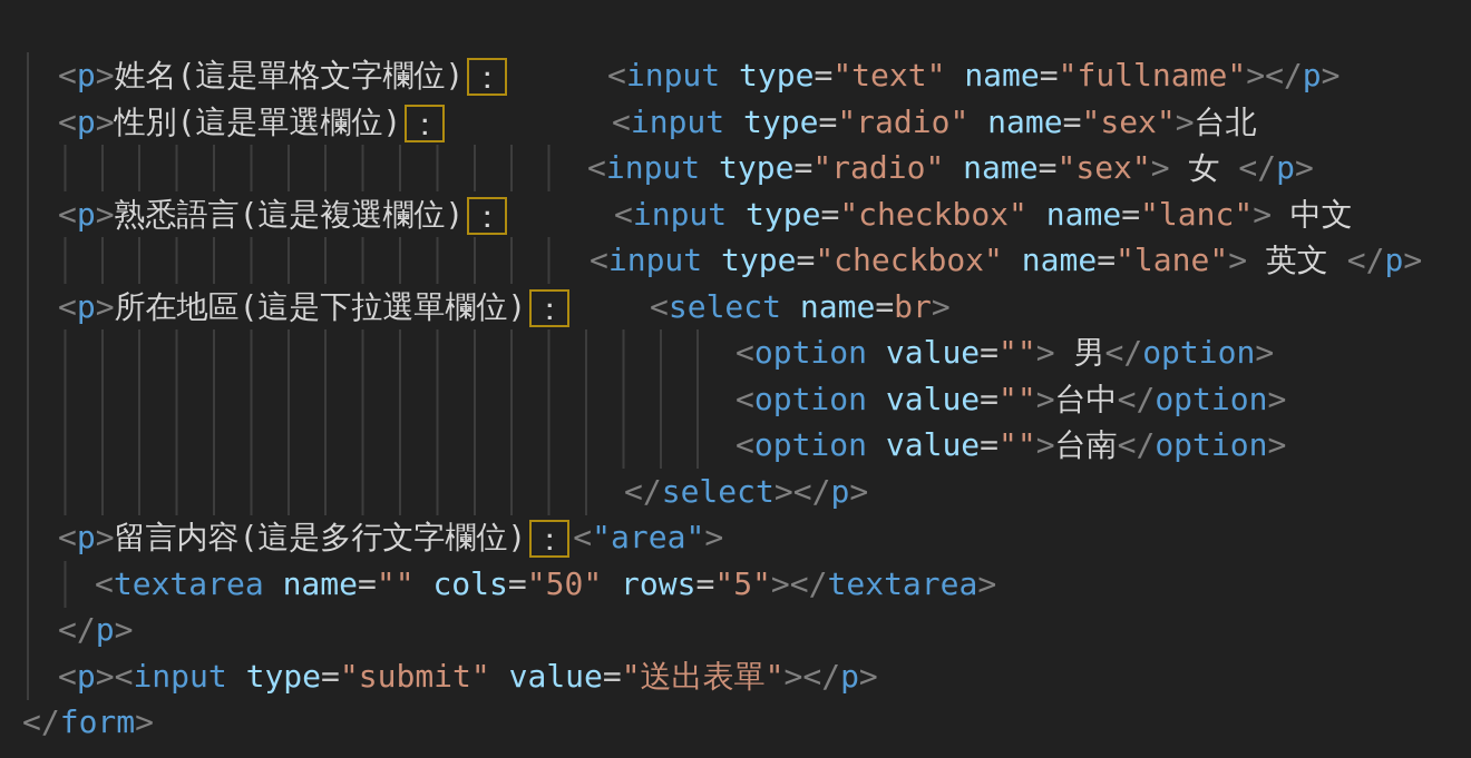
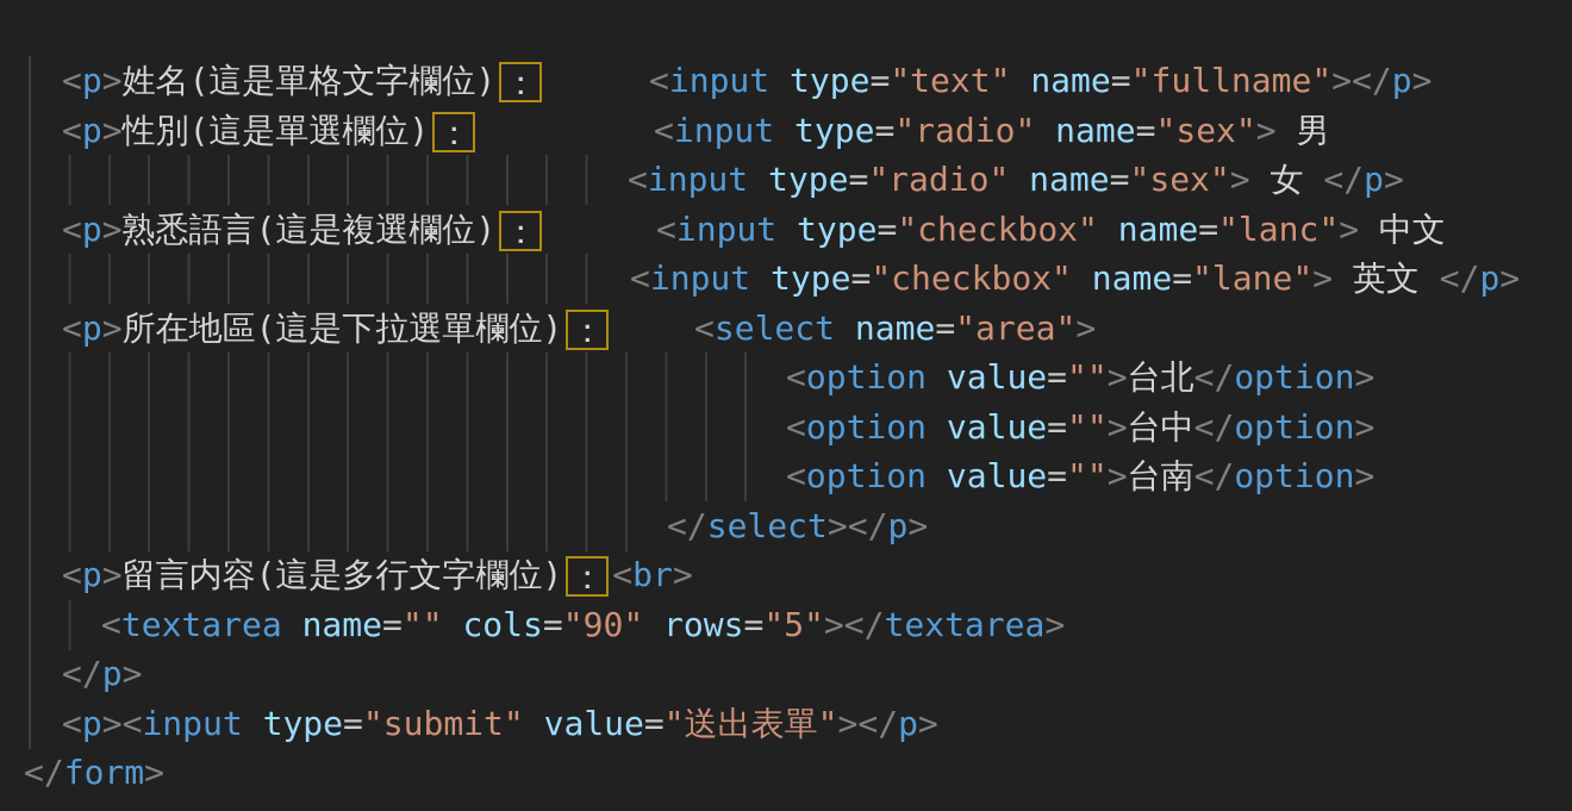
  <p>姓名(這是單格文字欄位) ：
  <input type="text" name="fullname"></p>
  <p>性別(這是單選欄位) ：
- <input type="radio" name="sex">台北
+ <input type="radio" name="sex"> 男
  <input type="radio" name="sex"> 女 </p>
  <p>熟悉語言(這是複選欄位) ：
  <input type="checkbox" name="lanc"> 中文
  <input type="checkbox" name="lane"> 英文 </p>
  <p>所在地區(這是下拉選單欄位) ：
- <select name=br>
+ <select name="area">
- <option value=""> 男</option>
+ <option value="">台北</option>
  <option value="">台中</option>
  <option value="">台南</option>
  </select></p>
- <p>留言内容(這是多行文字欄位) ： <"area">
+ <p>留言内容(這是多行文字欄位) ： <br>
- <textarea name="" cols="50" rows="5"></textarea>
+ <textarea name="" cols="90" rows="5"></textarea>
  </p>
  <p><input type="submit" value="送出表單"></p>
  </form>
